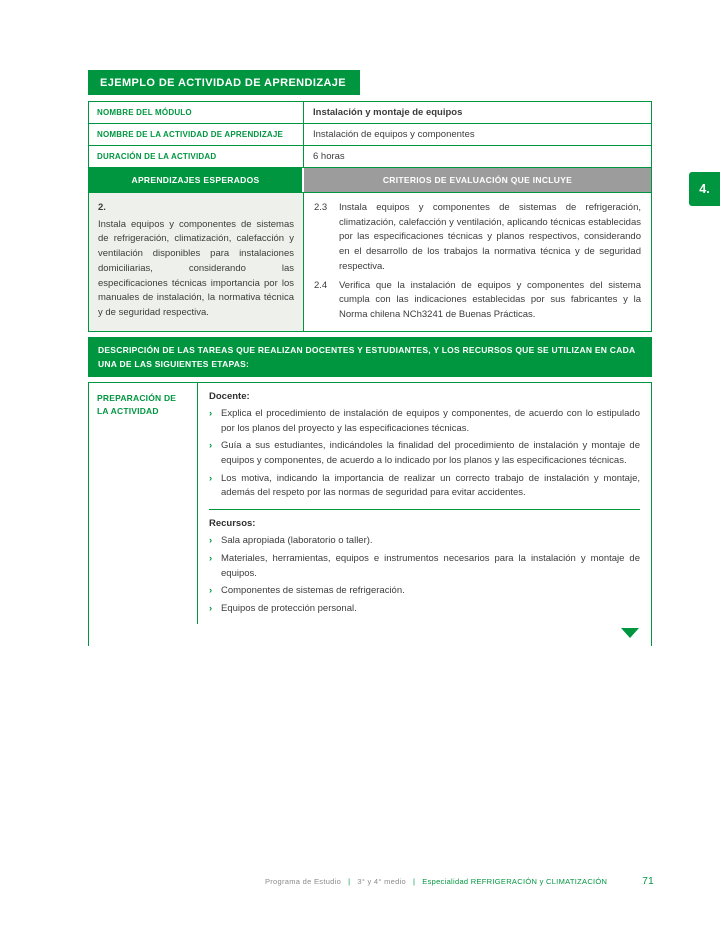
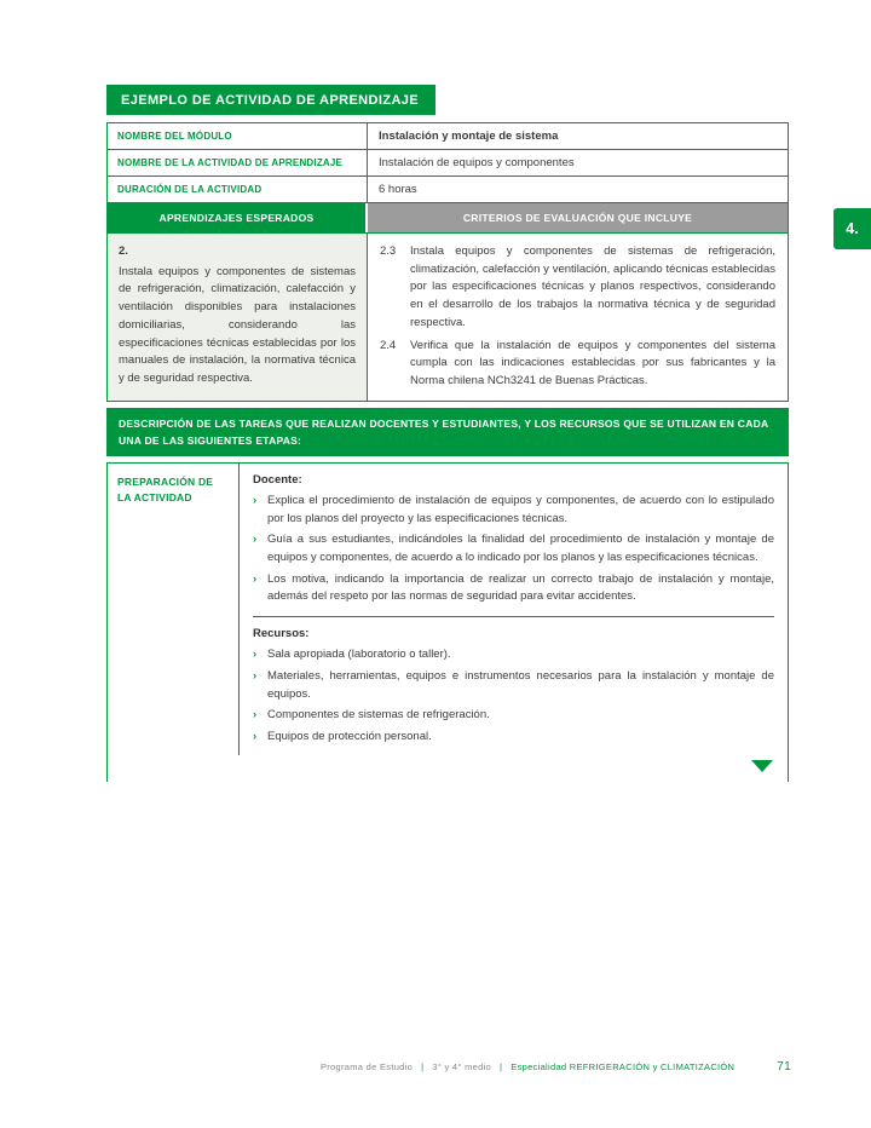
  4.
  EJEMPLO DE ACTIVIDAD DE APRENDIZAJE
  NOMBRE DEL MÓDULO
- Instalación y montaje de equipos
+ Instalación y montaje de sistema
  NOMBRE DE LA ACTIVIDAD DE APRENDIZAJE
  Instalación de equipos y componentes
  DURACIÓN DE LA ACTIVIDAD
  6 horas
  APRENDIZAJES ESPERADOS
  CRITERIOS DE EVALUACIÓN QUE INCLUYE
  2.
- Instala equipos y componentes de sistemas de refrigeración, climatización, calefacción y ventilación disponibles para instalaciones domiciliarias, considerando las especificaciones técnicas importancia por los manuales de instalación, la normativa técnica y de seguridad respectiva.
+ Instala equipos y componentes de sistemas de refrigeración, climatización, calefacción y ventilación disponibles para instalaciones domiciliarias, considerando las especificaciones técnicas establecidas por los manuales de instalación, la normativa técnica y de seguridad respectiva.
  2.3
  Instala equipos y componentes de sistemas de refrigeración, climatización, calefacción y ventilación, aplicando técnicas establecidas por las especificaciones técnicas y planos respectivos, considerando en el desarrollo de los trabajos la normativa técnica y de seguridad respectiva.
  2.4
  Verifica que la instalación de equipos y componentes del sistema cumpla con las indicaciones establecidas por sus fabricantes y la Norma chilena NCh3241 de Buenas Prácticas.
  DESCRIPCIÓN DE LAS TAREAS QUE REALIZAN DOCENTES Y ESTUDIANTES, Y LOS RECURSOS QUE SE UTILIZAN EN CADA UNA DE LAS SIGUIENTES ETAPAS:
  PREPARACIÓN DE LA ACTIVIDAD
  Docente:
  ›
  Explica el procedimiento de instalación de equipos y componentes, de acuerdo con lo estipulado por los planos del proyecto y las especificaciones técnicas.
  ›
  Guía a sus estudiantes, indicándoles la finalidad del procedimiento de instalación y montaje de equipos y componentes, de acuerdo a lo indicado por los planos y las especificaciones técnicas.
  ›
  Los motiva, indicando la importancia de realizar un correcto trabajo de instalación y montaje, además del respeto por las normas de seguridad para evitar accidentes.
  Recursos:
  ›
  Sala apropiada (laboratorio o taller).
  ›
  Materiales, herramientas, equipos e instrumentos necesarios para la instalación y montaje de equipos.
  ›
  Componentes de sistemas de refrigeración.
  ›
  Equipos de protección personal.
  Programa de Estudio
  |
  3° y 4° medio
  |
  Especialidad REFRIGERACIÓN y CLIMATIZACIÓN
  71
